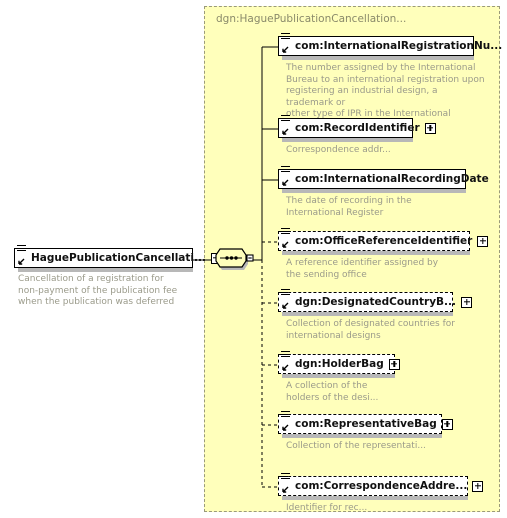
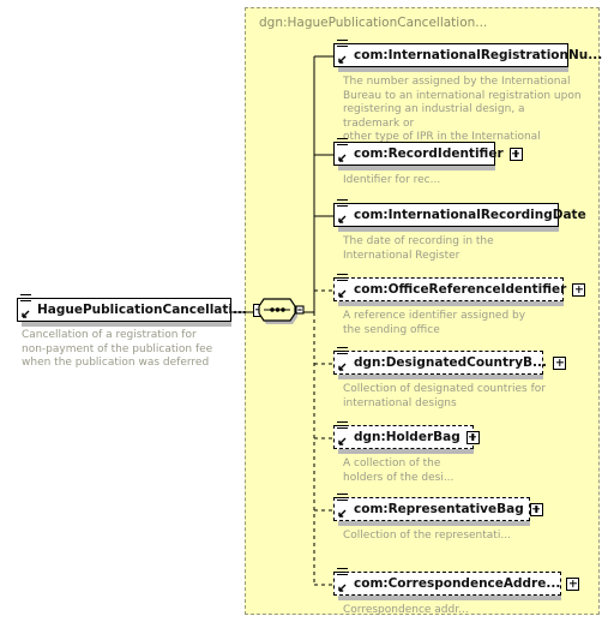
  dgn:HaguePublicationCancellation...
  HaguePublicationCancellati...
  Cancellation of a registration for
  non-payment of the publication fee
  when the publication was deferred
  com:InternationalRegistrationNu...
  The number assigned by the International
  Bureau to an international registration upon
  registering an industrial design, a trademark or
  other type of IPR in the International
  com:RecordIdentifier
- Correspondence addr...
+ Identifier for rec...
  com:InternationalRecordingDate
  The date of recording in the
  International Register
  com:OfficeReferenceIdentifier
  A reference identifier assigned by
  the sending office
  dgn:DesignatedCountryB...
  Collection of designated countries for
  international designs
  dgn:HolderBag
  A collection of the
  holders of the desi...
  com:RepresentativeBag
  Collection of the representati...
  com:CorrespondenceAddre...
- Identifier for rec...
+ Correspondence addr...
